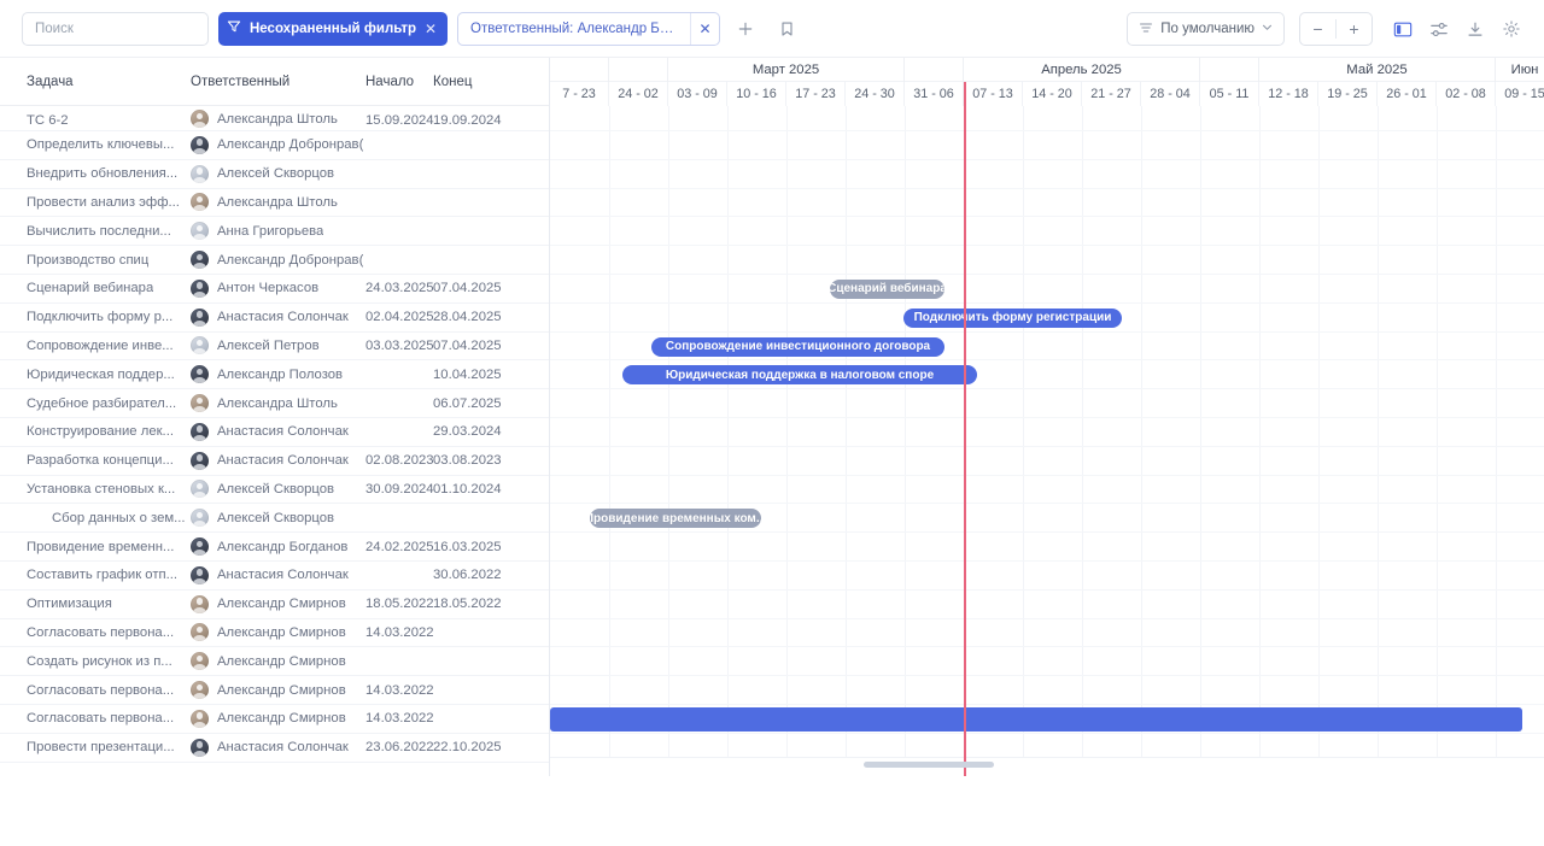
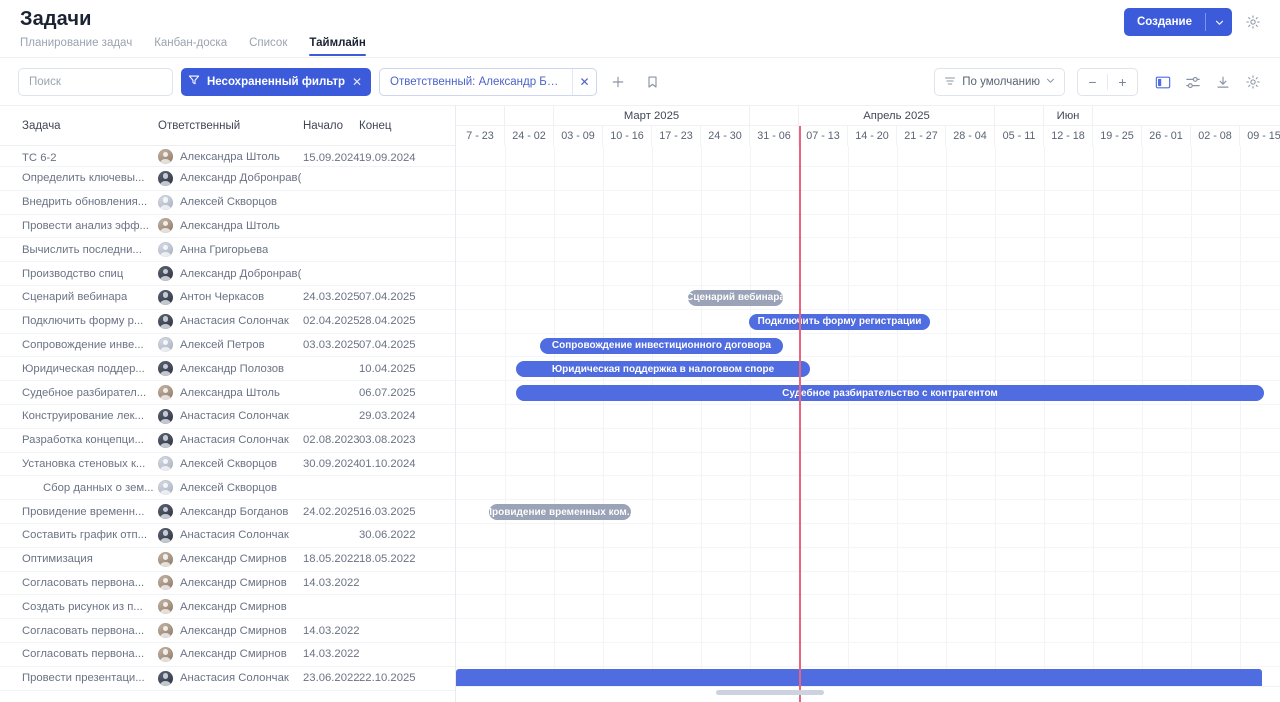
+ Задачи
+ Планирование задач
+ Канбан-доска
+ Список
+ Таймлайн
+ Создание
  Поиск
  Несохраненный фильтр
  ✕
  Ответственный: Александр Богда
  ✕
  По умолчанию
  −
  +
  Март 2025
  Апрель 2025
- Май 2025
  Июн
  7 - 23
  24 - 02
  03 - 09
  10 - 16
  17 - 23
  24 - 30
  31 - 06
  07 - 13
  14 - 20
  21 - 27
  28 - 04
  05 - 11
  12 - 18
  19 - 25
  26 - 01
  02 - 08
  09 - 15
  Сценарий вебинара
  Подклюить форму регистрации
  Сопровождение инвестиционного договора
  Юридическая поддержка в налоговом споре
+ Судебное разбирательство с контрагентом
  Провидение временных ком.
  Задача
  Ответственный
  Начало
  Конец
  ТС 6-2
  Александра Штоль
  15.09.2024
  19.09.2024
  Определить ключевы...
  Александр Добронрав(
  Внедрить обновления...
  Алексей Скворцов
  Провести анализ эфф...
  Александра Штоль
  Вычислить последни...
  Анна Григорьева
  Производство спиц
  Александр Добронрав(
  Сценарий вебинара
  Антон Черкасов
  24.03.2025
  07.04.2025
  Подключить форму р...
  Анастасия Солончак
  02.04.2025
  28.04.2025
  Сопровождение инве...
  Алексей Петров
  03.03.2025
  07.04.2025
  Юридическая поддер...
  Александр Полозов
  10.04.2025
  Судебное разбирател...
  Александра Штоль
  06.07.2025
  Конструирование лек...
  Анастасия Солончак
  29.03.2024
  Разработка концепци...
  Анастасия Солончак
  02.08.2023
  03.08.2023
  Установка стеновых к...
  Алексей Скворцов
  30.09.2024
  01.10.2024
  Сбор данных о зем...
  Алексей Скворцов
  Провидение временн...
  Александр Богданов
  24.02.2025
  16.03.2025
  Составить график отп...
  Анастасия Солончак
  30.06.2022
  Оптимизация
  Александр Смирнов
  18.05.2022
  18.05.2022
  Согласовать первона...
  Александр Смирнов
  14.03.2022
  Создать рисунок из п...
  Александр Смирнов
  Согласовать первона...
  Александр Смирнов
  14.03.2022
  Согласовать первона...
  Александр Смирнов
  14.03.2022
  Провести презентаци...
  Анастасия Солончак
  23.06.2022
  22.10.2025
